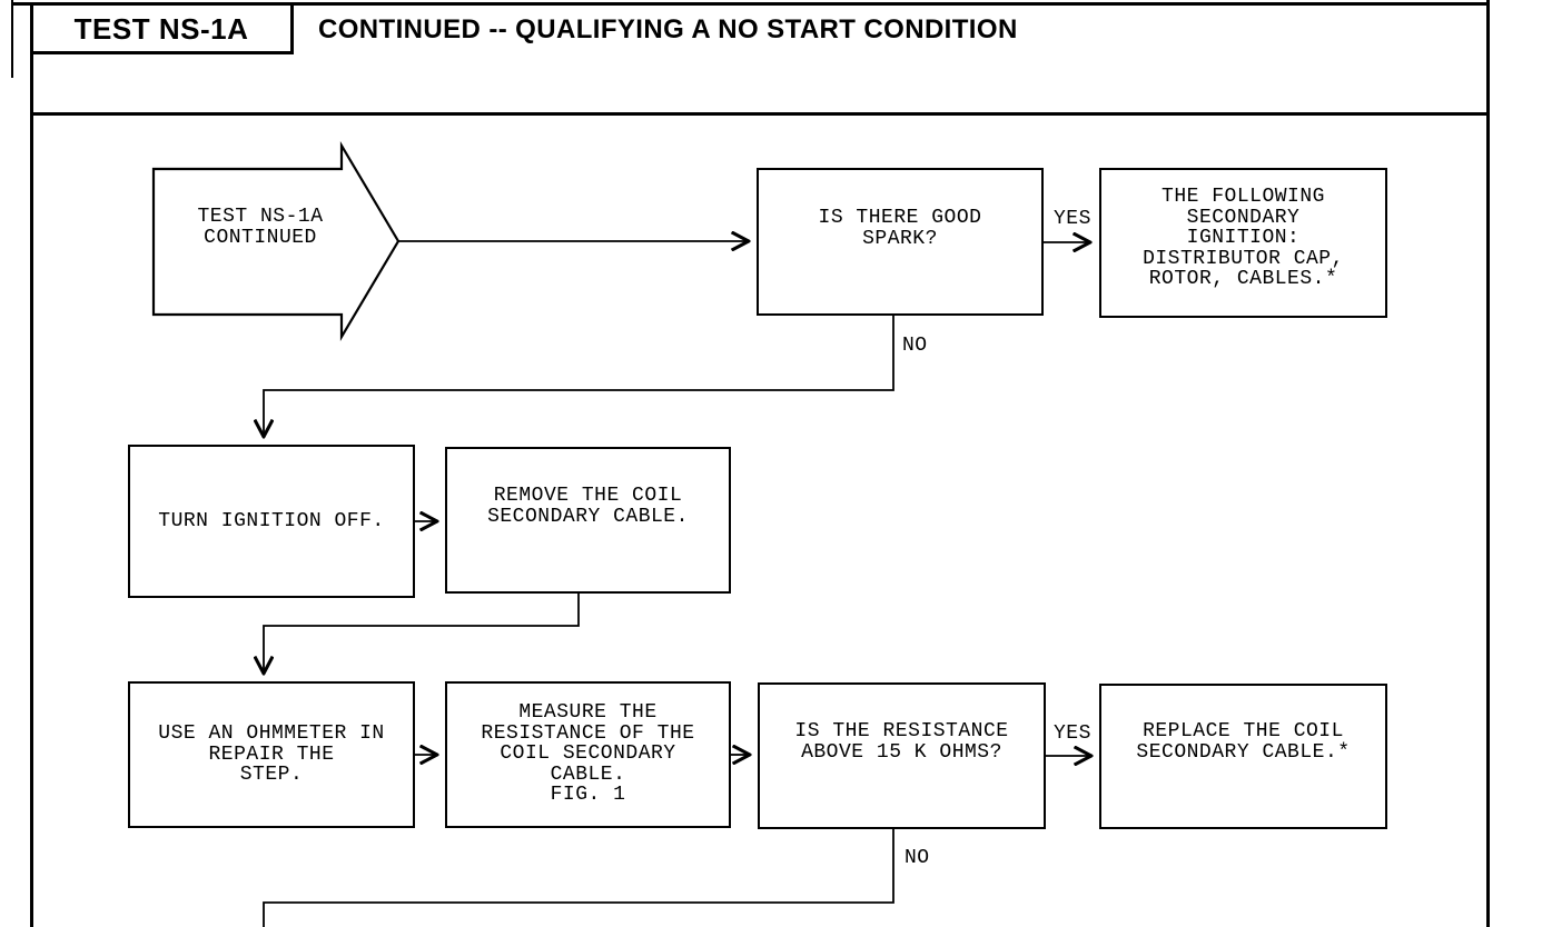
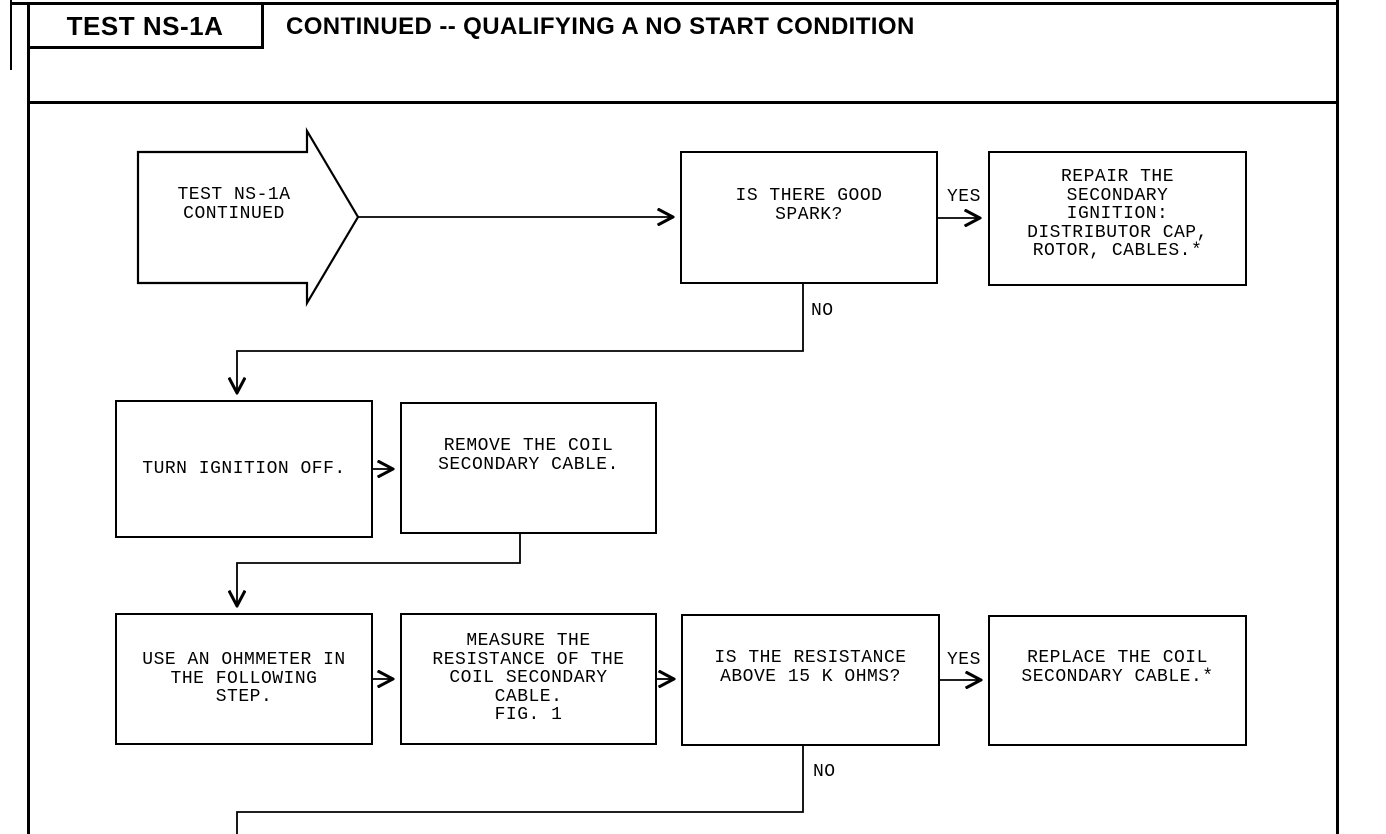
  TEST NS-1A
  CONTINUED -- QUALIFYING A NO START CONDITION
  TEST NS-1A
  CONTINUED
  IS THERE GOOD
  SPARK?
- THE FOLLOWING
+ REPAIR THE
  SECONDARY
  IGNITION:
  DISTRIBUTOR CAP,
  ROTOR, CABLES.*
  TURN IGNITION OFF.
  REMOVE THE COIL
  SECONDARY CABLE.
  USE AN OHMMETER IN
- REPAIR THE
+ THE FOLLOWING
  STEP.
  MEASURE THE
  RESISTANCE OF THE
  COIL SECONDARY
  CABLE.
  FIG. 1
  IS THE RESISTANCE
  ABOVE 15 K OHMS?
  REPLACE THE COIL
  SECONDARY CABLE.*
  YES
  NO
  YES
  NO
